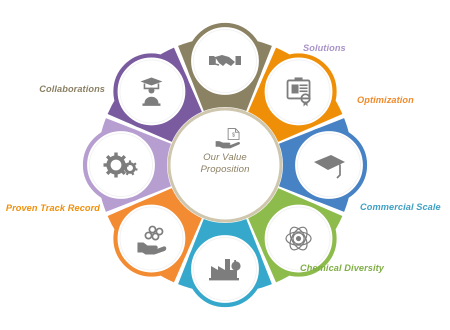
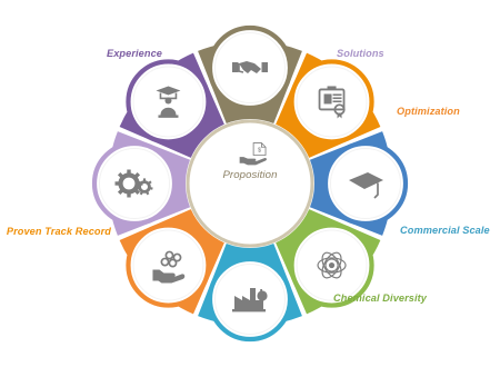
+ Experience
  Solutions
  Optimization
  Commercial Scale
  Chemical Diversity
  Proven Track Record
- Collaborations
- Our Value
  Proposition
